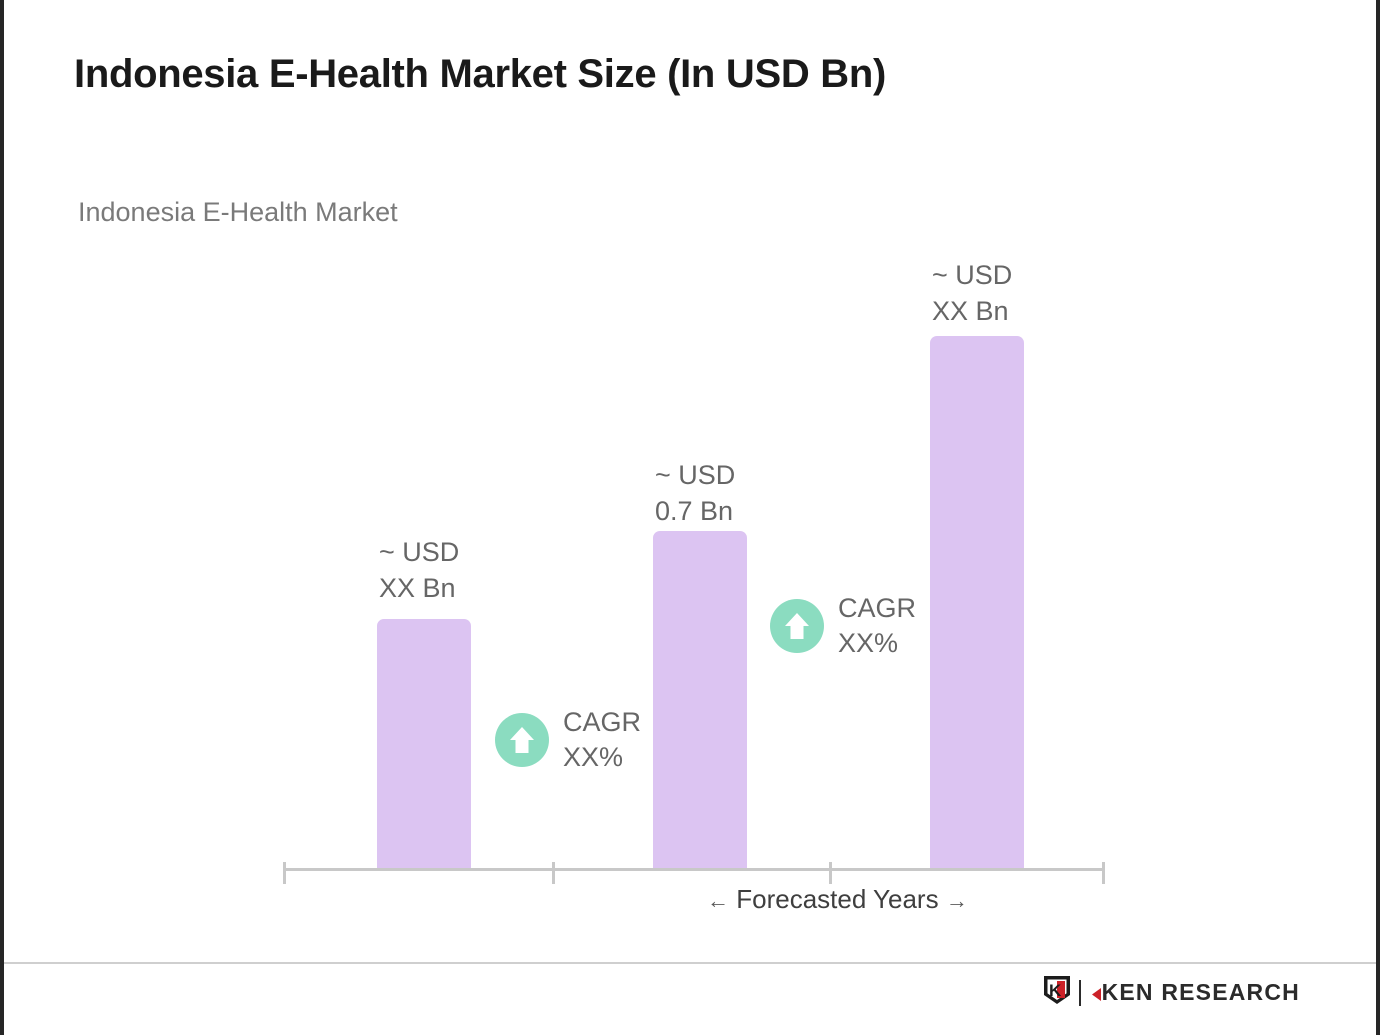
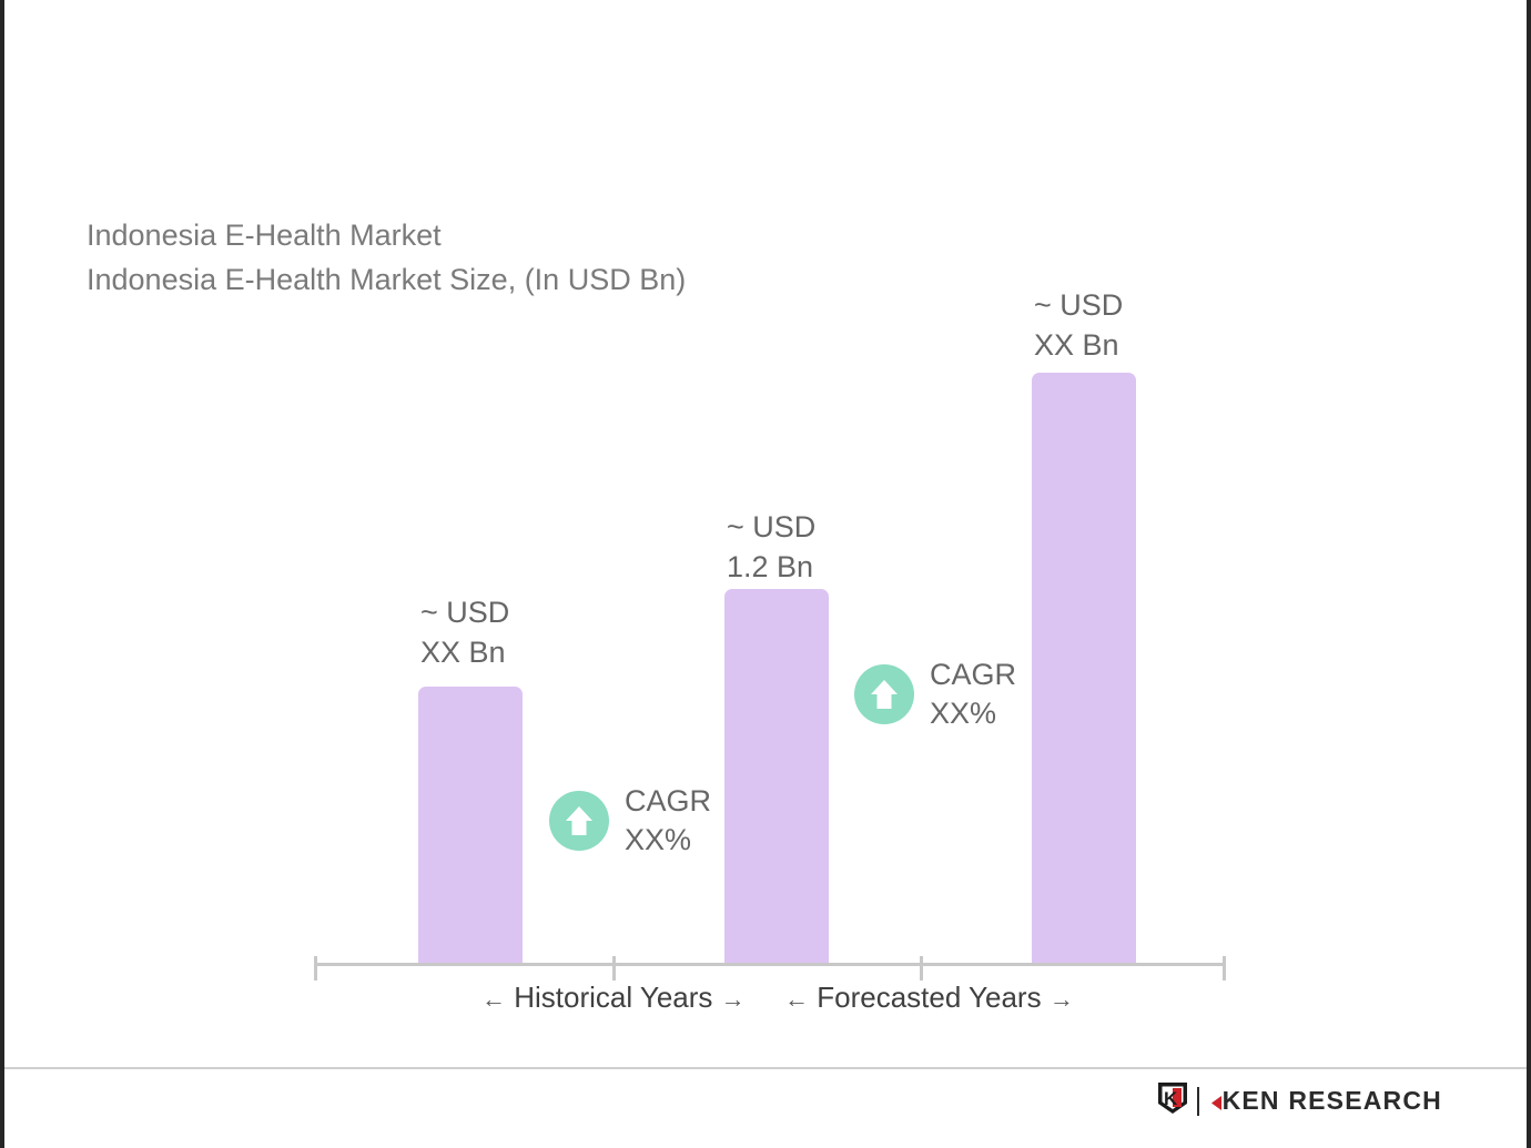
- Indonesia E-Health Market Size (In USD Bn)
  Indonesia E-Health Market
+ Indonesia E-Health Market Size, (In USD Bn)
  ~ USD
  XX Bn
  ~ USD
- 0.7 Bn
+ 1.2 Bn
  ~ USD
  XX Bn
  CAGR
  XX%
  CAGR
  XX%
+ ← Historical Years →
  ← Forecasted Years →
  K
  KEN RESEARCH
